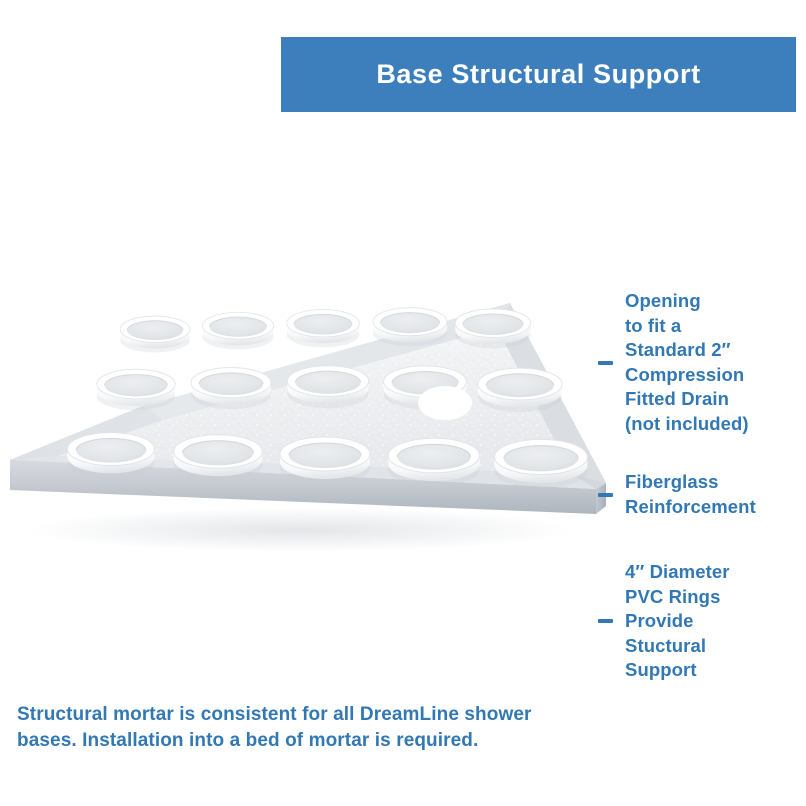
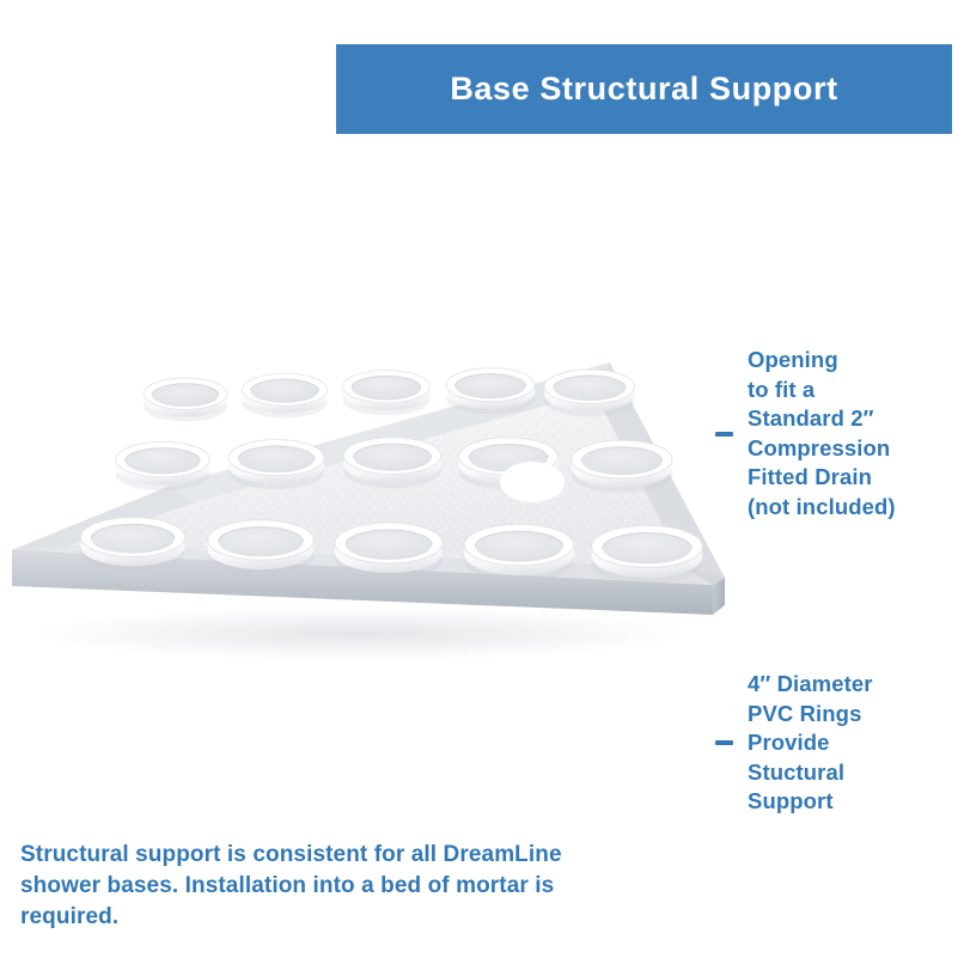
  Base Structural Support
  Opening
  to fit a
  Standard 2″
  Compression
  Fitted Drain
  (not included)
- Fiberglass
- Reinforcement
  4″ Diameter
  PVC Rings
  Provide
  Stuctural
  Support
- Structural mortar is consistent for all DreamLine shower bases. Installation into a bed of mortar is required.
+ Structural support is consistent for all DreamLine shower bases. Installation into a bed of mortar is required.
